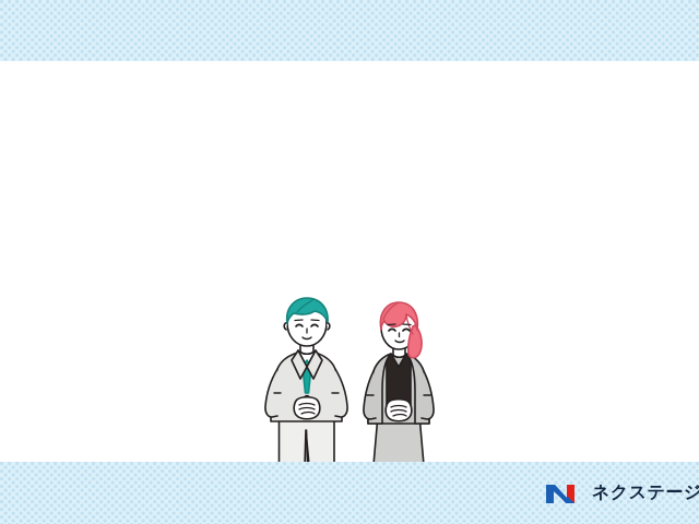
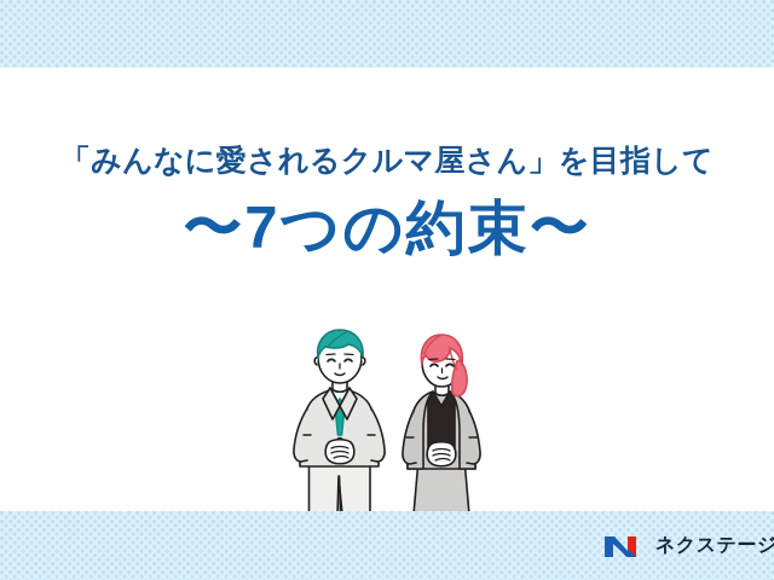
+ 「みんなに愛されるクルマ屋さん」を目指して
+ 〜7つの約束〜
  ネクステージ
